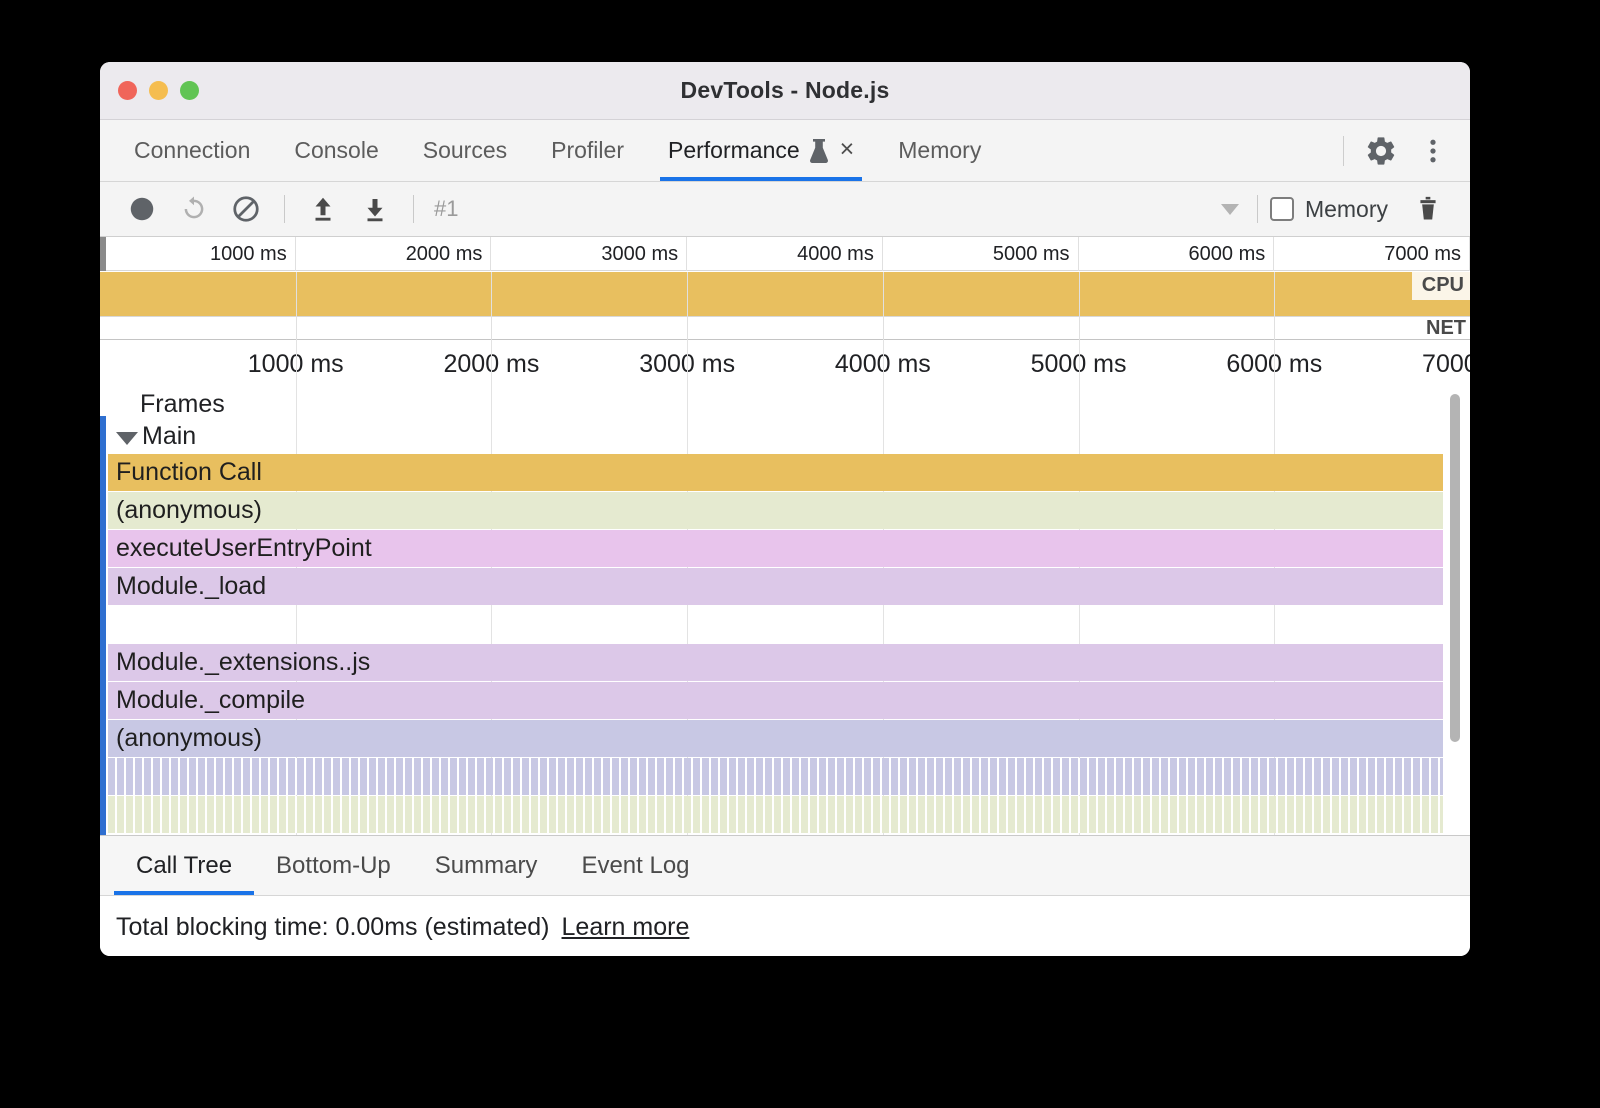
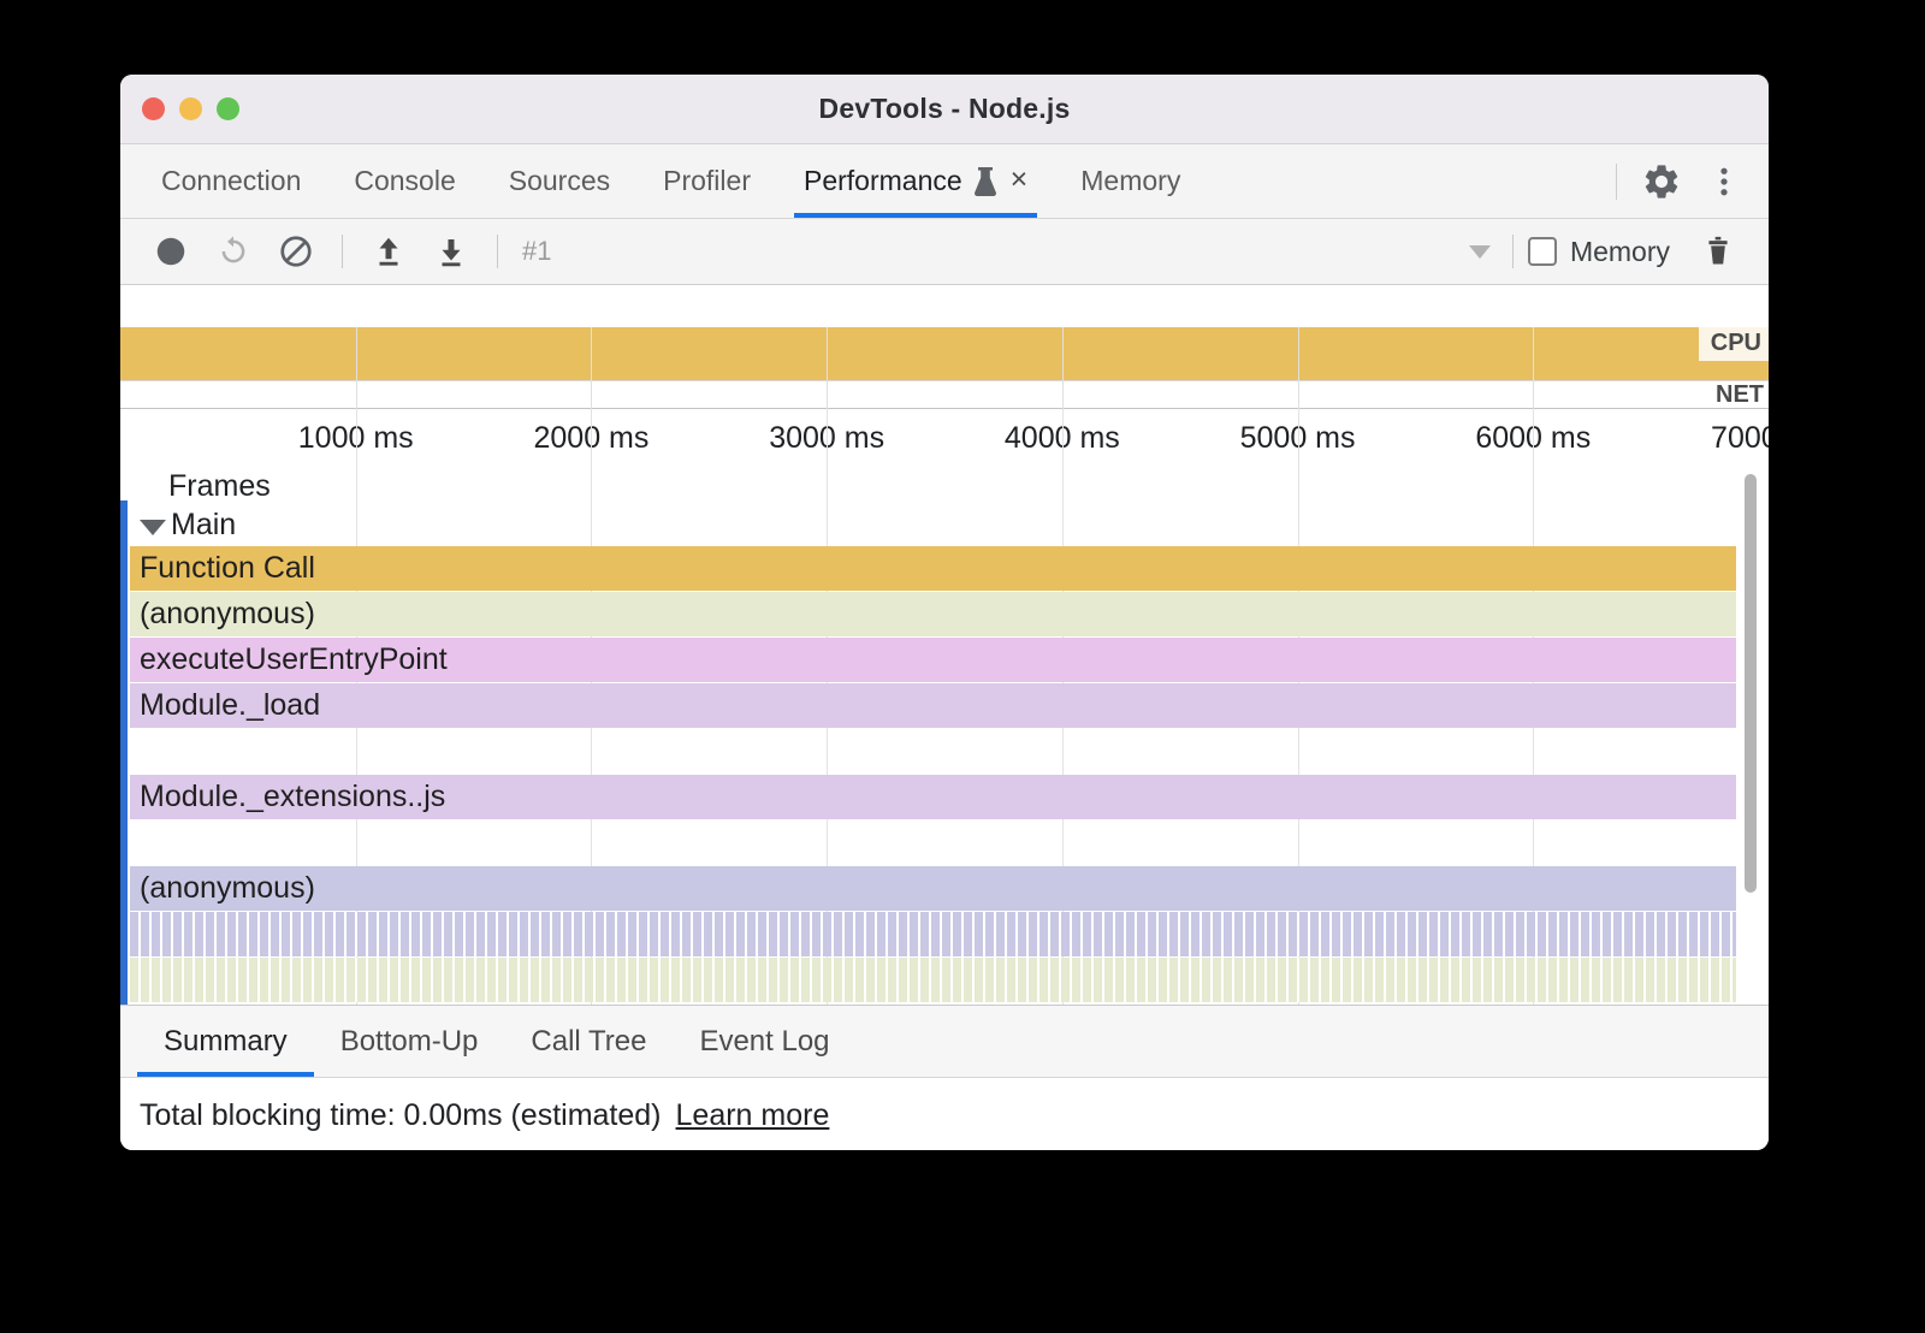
  DevTools - Node.js
  Connection
  Console
  Sources
  Profiler
  Performance
  ×
  Memory
  #1
  Memory
- 1000 ms
- 2000 ms
- 3000 ms
- 4000 ms
- 5000 ms
- 6000 ms
- 7000 ms
  CPU
  NET
  100 ms
  200 ms
  300 ms
  400 ms
  500 ms
  600 ms
  Frames
  Main
  Function Call
  (anonymous)
  executeUserEntryPoint
  Module._load
  Module._extensions..js
- Module._compile
  (anonymous)
- Call Tree
+ Summary
  Bottom-Up
- Summary
+ Call Tree
  Event Log
  Total blocking time: 0.00ms (estimated)
  Learn more
